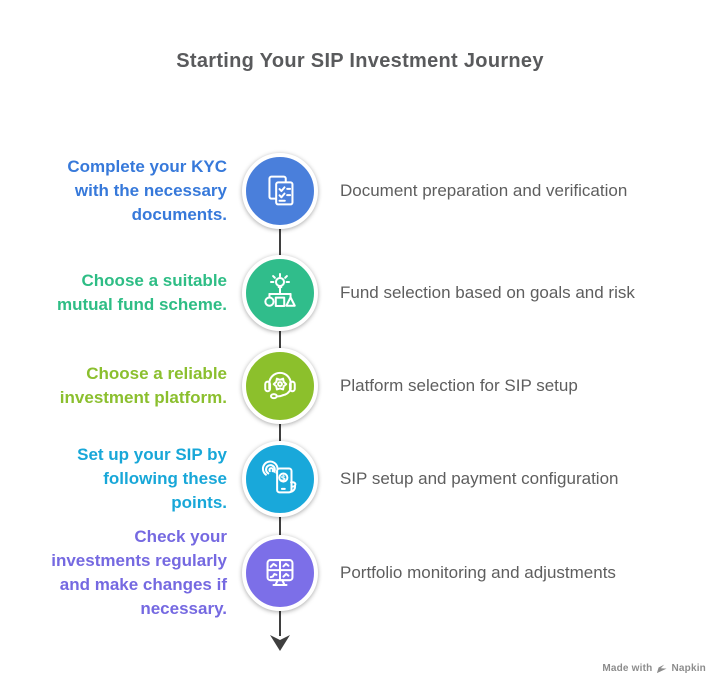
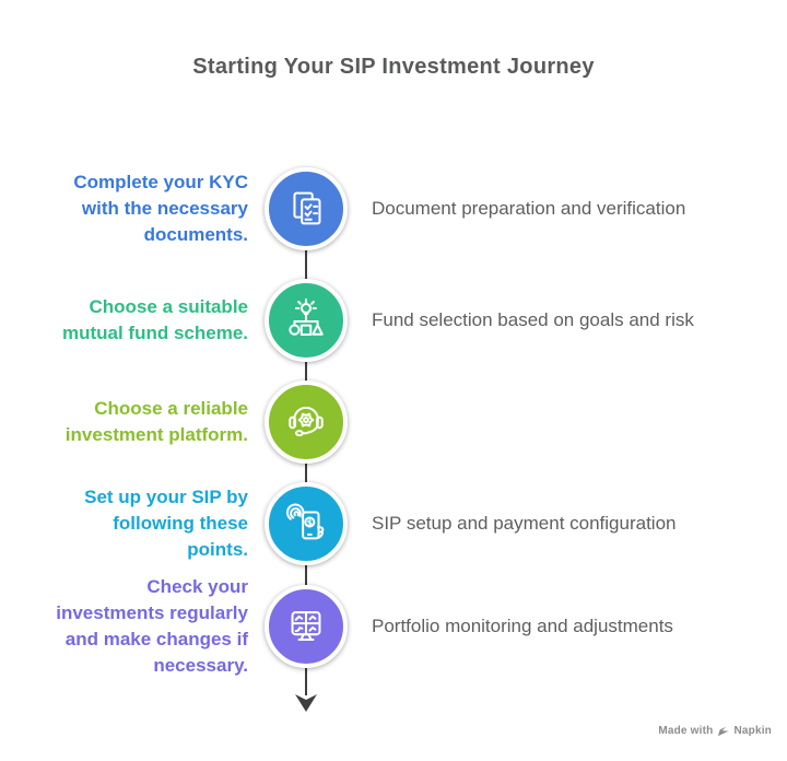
  Starting Your SIP Investment Journey
  Complete your KYC
  with the necessary
  documents.
  Document preparation and verification
  Choose a suitable
  mutual fund scheme.
  Fund selection based on goals and risk
  Choose a reliable
  investment platform.
- Platform selection for SIP setup
  Set up your SIP by
  following these
  points.
  $
  SIP setup and payment configuration
  Check your
  investments regularly
  and make changes if
  necessary.
  Portfolio monitoring and adjustments
  Made with
  Napkin
